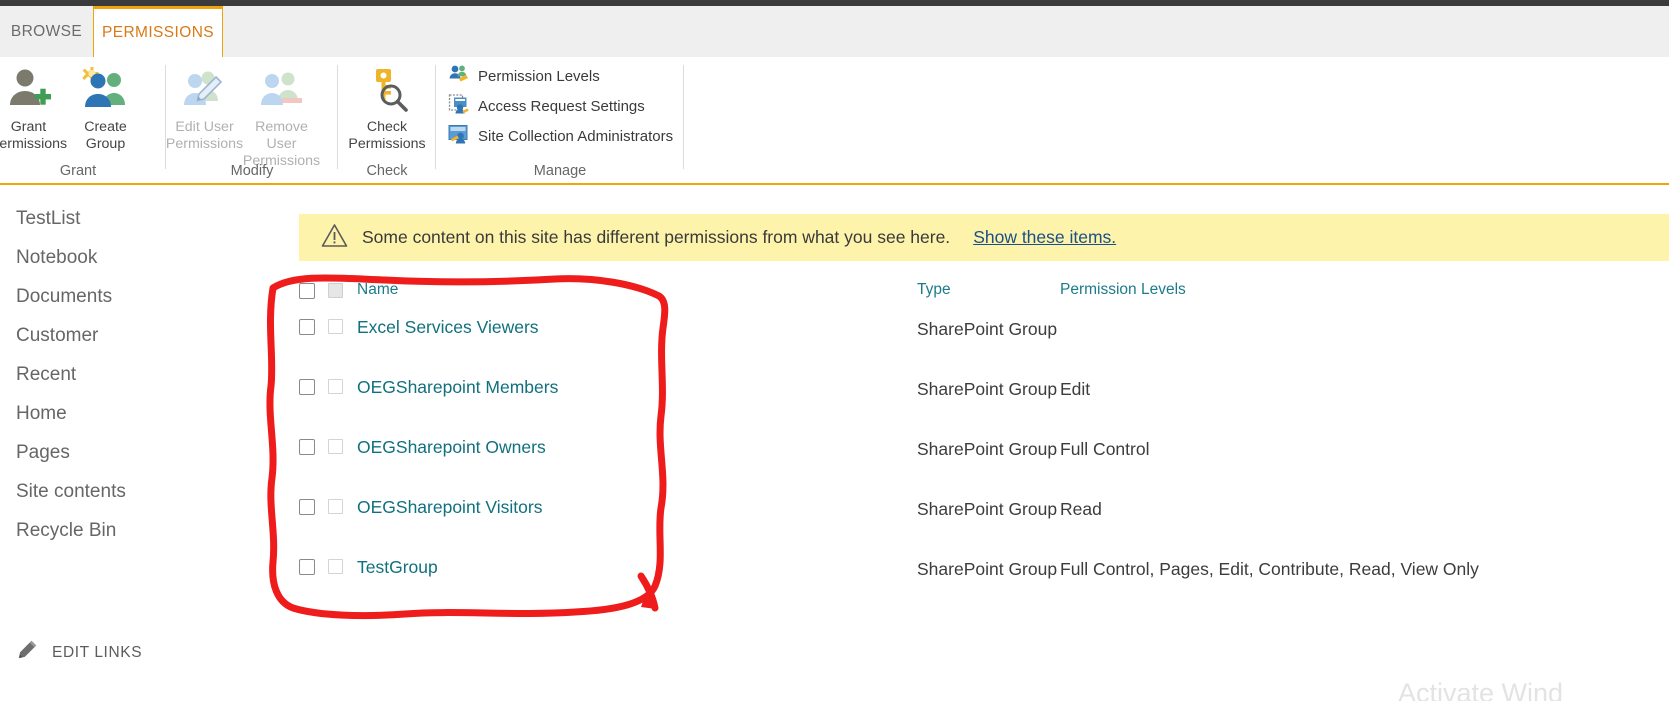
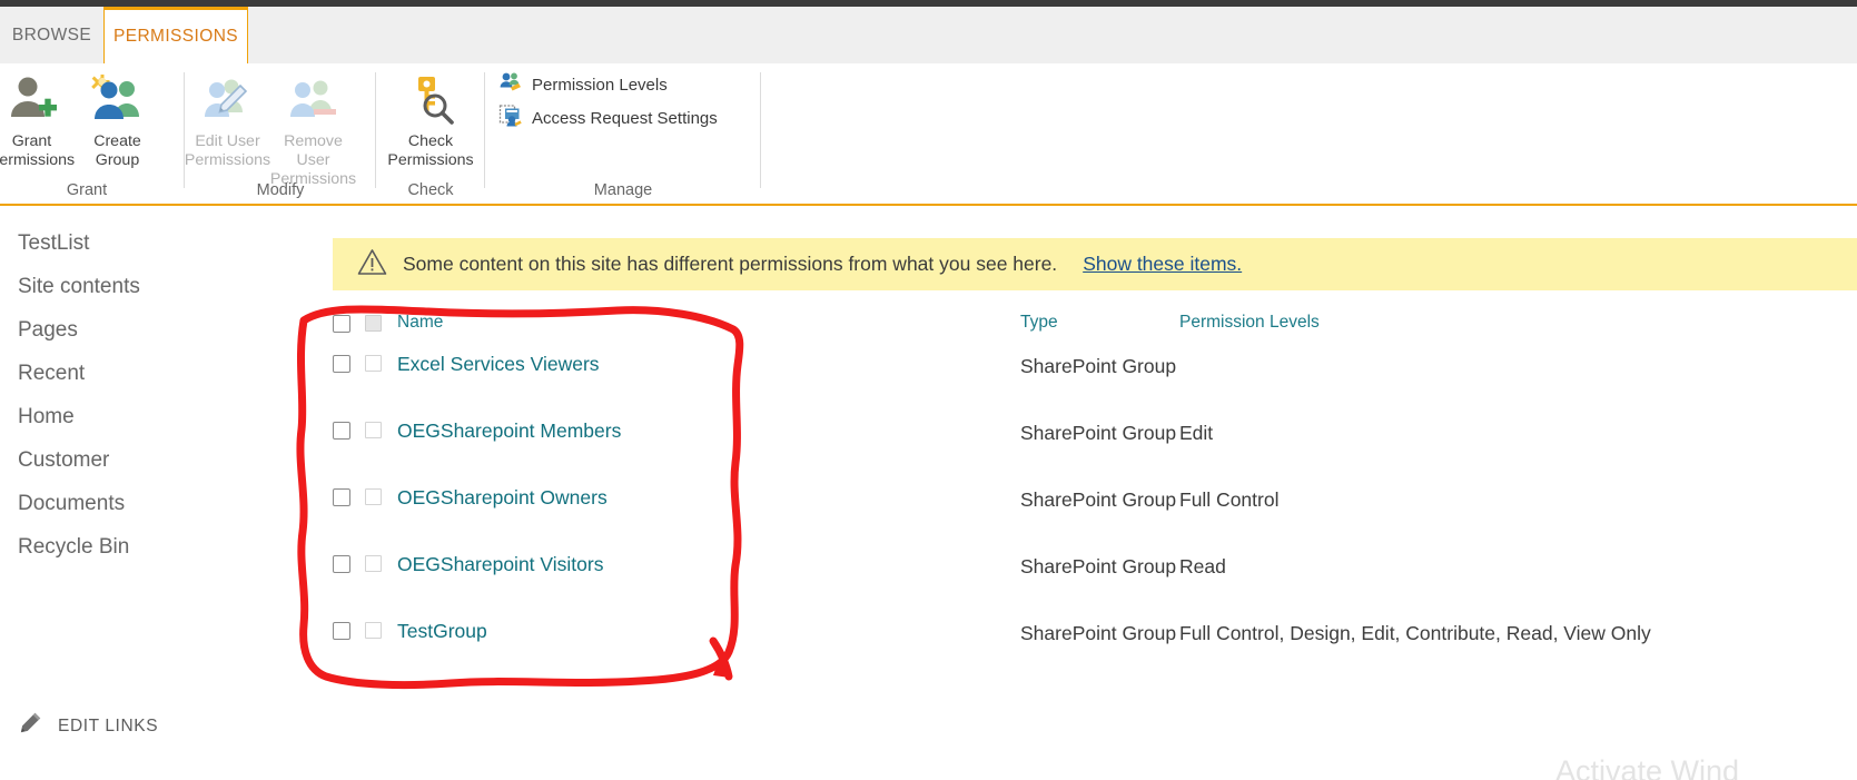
  BROWSE
  PERMISSIONS
  Grant
  ermissions
  Create
  Group
  Grant
  Edit User
  Permissions
  Remove User
  Permissions
  Modify
  Check
  Permissions
  Check
  Permission Levels
  Access Request Settings
- Site Collection Administrators
  Manage
  TestList
- Notebook
- Documents
+ Site contents
- Customer
+ Pages
  Recent
  Home
- Pages
+ Customer
- Site contents
+ Documents
  Recycle Bin
  EDIT LINKS
  Some content on this site has different permissions from what you see here.
  Show these items.
  Name
  Type
  Permission Levels
  Excel Services Viewers
  SharePoint Group
  OEGSharepoint Members
  SharePoint Group
  Edit
  OEGSharepoint Owners
  SharePoint Group
  Full Control
  OEGSharepoint Visitors
  SharePoint Group
  Read
  TestGroup
  SharePoint Group
- Full Control, Pages, Edit, Contribute, Read, View Only
+ Full Control, Design, Edit, Contribute, Read, View Only
  Activate Wind
